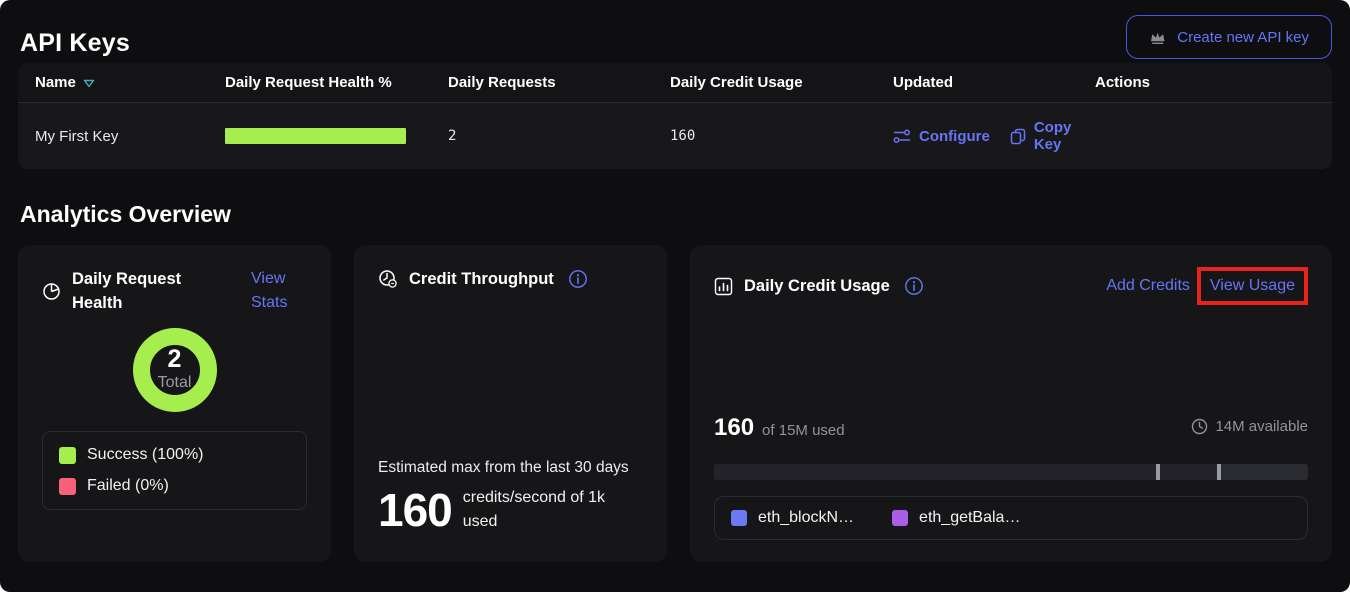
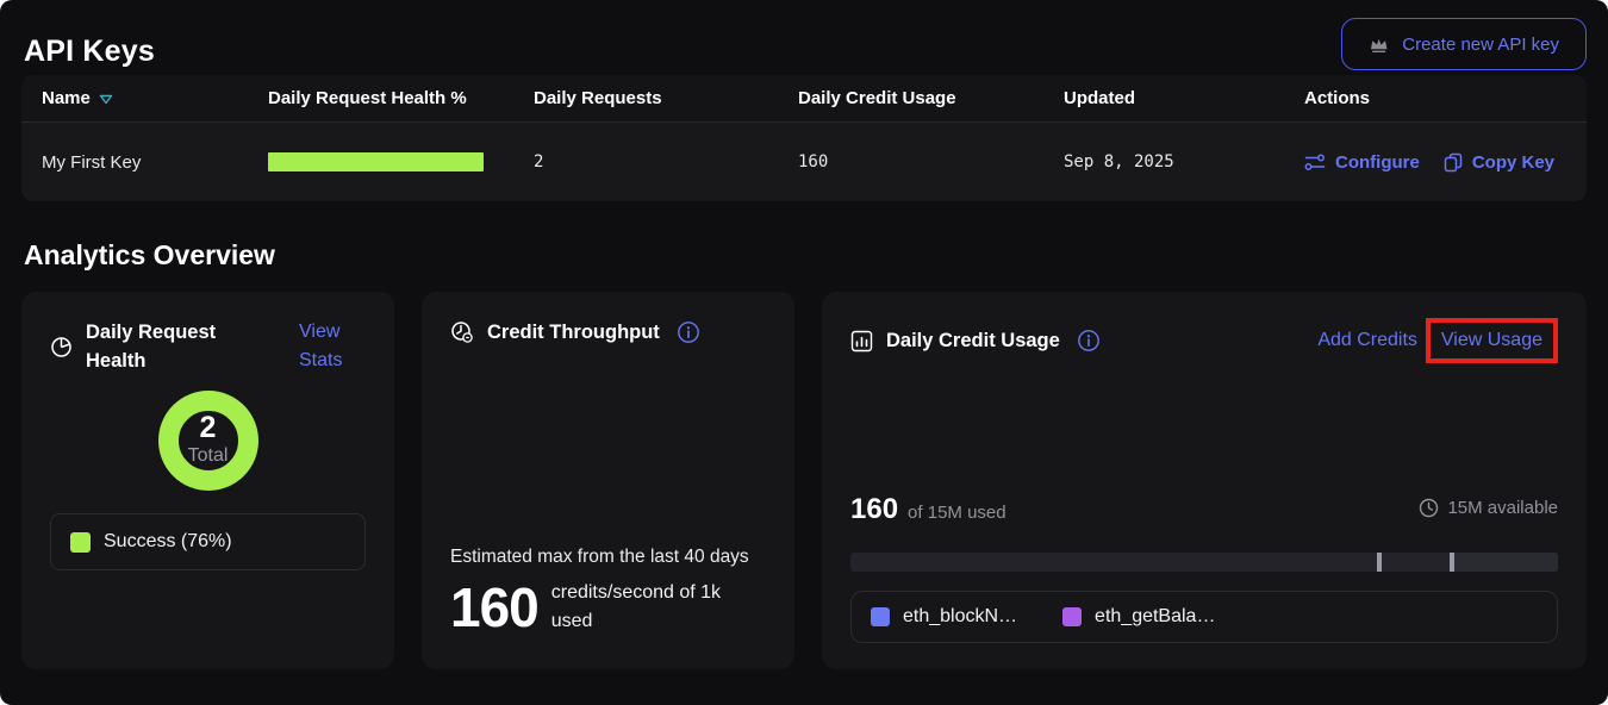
  API Keys
  Create new API key
  Name
  Daily Request Health %
  Daily Requests
  Daily Credit Usage
  Updated
  Actions
  My First Key
  2
  160
+ Sep 8, 2025
  Configure
  Copy Key
  Analytics Overview
  Daily Request Health
  View Stats
  2
  Total
- Success (100%)
+ Success (76%)
- Failed (0%)
  Credit Throughput
- Estimated max from the last 30 days
+ Estimated max from the last 40 days
  160
  credits/second of 1k used
  Daily Credit Usage
  Add Credits
  View Usage
  160
  of 15M used
- 14M available
+ 15M available
  eth_blockN…
  eth_getBala…
